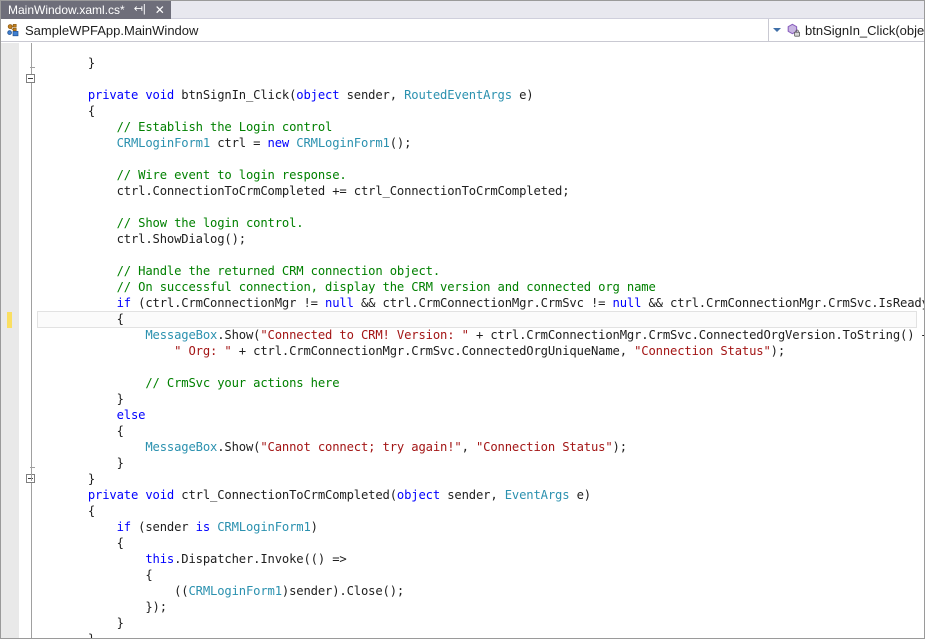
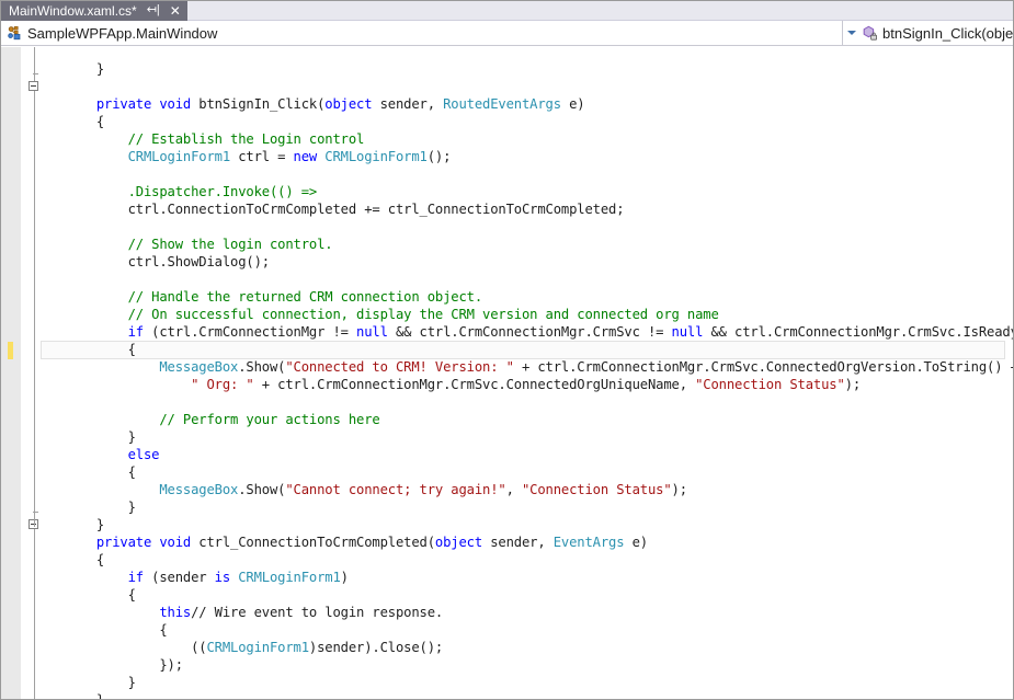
  MainWindow.xaml.cs*
  ↤|
  ✕
  SampleWPFApp.MainWindow
  btnSignIn_Click(obje
  }
  private void btnSignIn_Click(object sender, RoutedEventArgs e)
  {
  // Establish the Login control
  CRMLoginForm1 ctrl = new CRMLoginForm1();
- // Wire event to login response.
+ .Dispatcher.Invoke(() =>
  ctrl.ConnectionToCrmCompleted += ctrl_ConnectionToCrmCompleted;
  // Show the login control.
  ctrl.ShowDialog();
  // Handle the returned CRM connection object.
  // On successful connection, display the CRM version and connected org name
  if (ctrl.CrmConnectionMgr != null && ctrl.CrmConnectionMgr.CrmSvc != null && ctrl.CrmConnectionMgr.CrmSvc.IsRead
  {
  MessageBox.Show("Connected to CRM! Version: " + ctrl.CrmConnectionMgr.CrmSvc.ConnectedOrgVersion.ToString()
  " Org: " + ctrl.CrmConnectionMgr.CrmSvc.ConnectedOrgUniqueName, "Connection Status");
- // CrmSvc your actions here
+ // Perform your actions here
  }
  else
  {
  MessageBox.Show("Cannot connect; try again!", "Connection Status");
  }
  }
  private void ctrl_ConnectionToCrmCompleted(object sender, EventArgs e)
  {
  if (sender is CRMLoginForm1)
  {
- this.Dispatcher.Invoke(() =>
+ this// Wire event to login response.
  {
  ((CRMLoginForm1)sender).Close();
  });
  }
